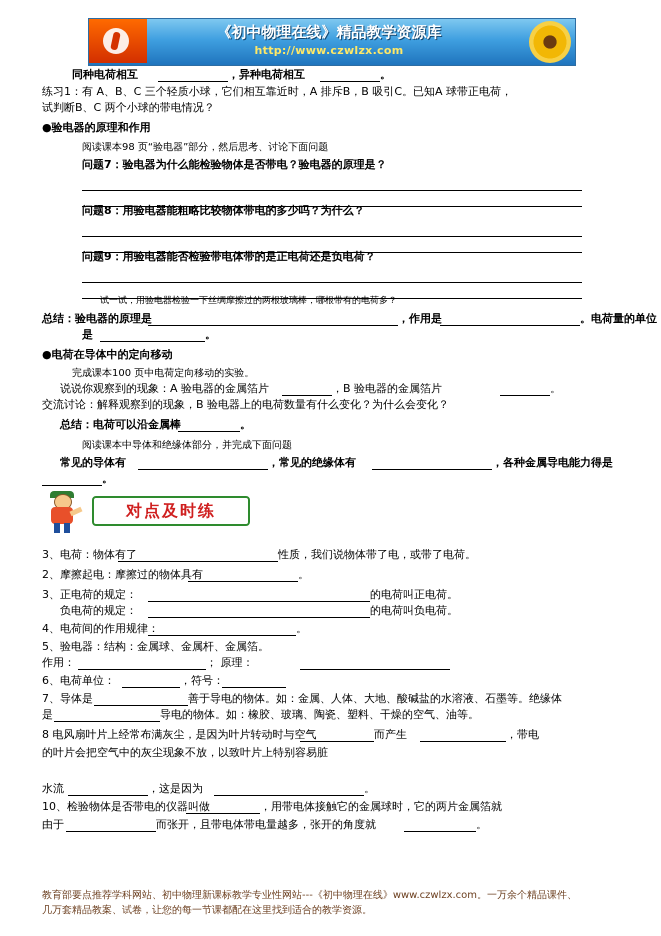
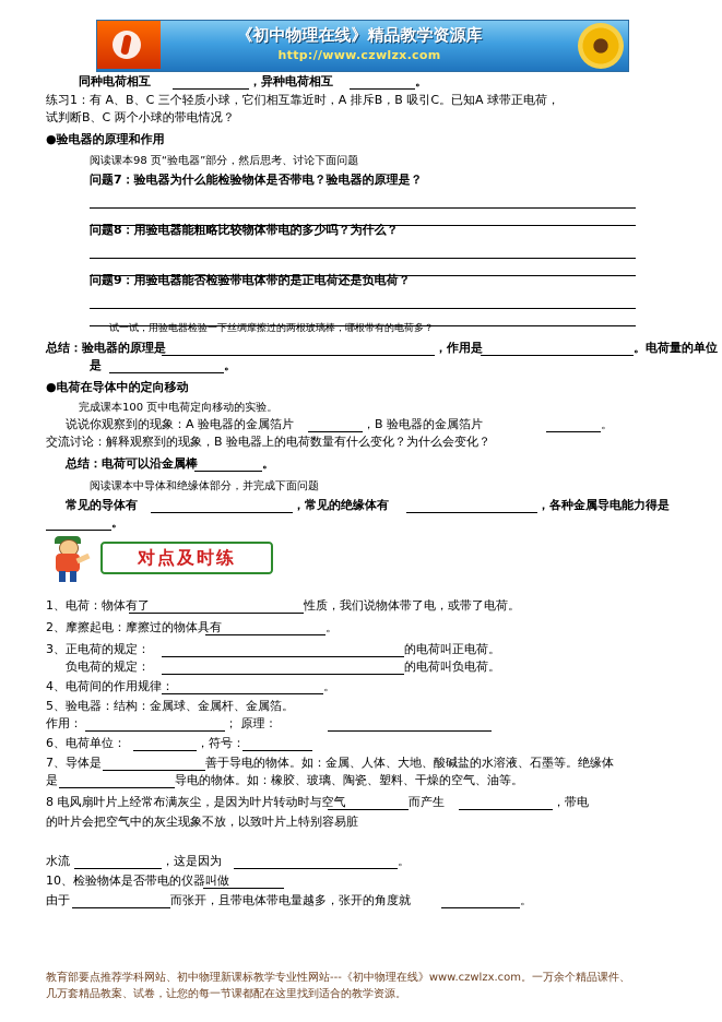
  《初中物理在线》精品教学资源库
  http://www.czwlzx.com
  同种电荷相互
  ，异种电荷相互
  。
  练习1：有 A、B、C 三个轻质小球，它们相互靠近时，A 排斥B，B 吸引C。已知A 球带正电荷，
  试判断B、C 两个小球的带电情况？
  ●验电器的原理和作用
  阅读课本98 页“验电器”部分，然后思考、讨论下面问题
  问题7：验电器为什么能检验物体是否带电？验电器的原理是？
  问题8：用验电器能粗略比较物体带电的多少吗？为什么？
  问题9：用验电器能否检验带电体带的是正电荷还是负电荷？
  试一试，用验电器检验一下丝绸摩擦过的两根玻璃棒，哪根带有的电荷多？
  总结：验电器的原理是
  ，作用是
  。电荷量的单位
  是
  。
  ●电荷在导体中的定向移动
  完成课本100 页中电荷定向移动的实验。
  说说你观察到的现象：A 验电器的金属箔片
  ，B 验电器的金属箔片
  。
  交流讨论：解释观察到的现象，B 验电器上的电荷数量有什么变化？为什么会变化？
  总结：电荷可以沿金属棒
  。
  阅读课本中导体和绝缘体部分，并完成下面问题
  常见的导体有
  ，常见的绝缘体有
  ，各种金属导电能力得是
  。
  对点及时练
- 3、电荷：物体有了
+ 1、电荷：物体有了
  性质，我们说物体带了电，或带了电荷。
  2、摩擦起电：摩擦过的物体具有
  。
  3、正电荷的规定：
  的电荷叫正电荷。
  负电荷的规定：
  的电荷叫负电荷。
  4、电荷间的作用规律：
  。
  5、验电器：结构：金属球、金属杆、金属箔。
  作用：
  ； 原理：
  6、电荷单位：
  ，符号：
  7、导体是
  善于导电的物体。如：金属、人体、大地、酸碱盐的水溶液、石墨等。绝缘体
  是
  导电的物体。如：橡胶、玻璃、陶瓷、塑料、干燥的空气、油等。
  8 电风扇叶片上经常布满灰尘，是因为叶片转动时与空气
  而产生
  ，带电
  的叶片会把空气中的灰尘现象不放，以致叶片上特别容易脏
  水流
  ，这是因为
  。
  10、检验物体是否带电的仪器叫做
- ，用带电体接触它的金属球时，它的两片金属箔就
  由于
  而张开，且带电体带电量越多，张开的角度就
  。
  教育部要点推荐学科网站、初中物理新课标教学专业性网站---《初中物理在线》www.czwlzx.com。一万余个精品课件、
  几万套精品教案、试卷，让您的每一节课都配在这里找到适合的教学资源。
